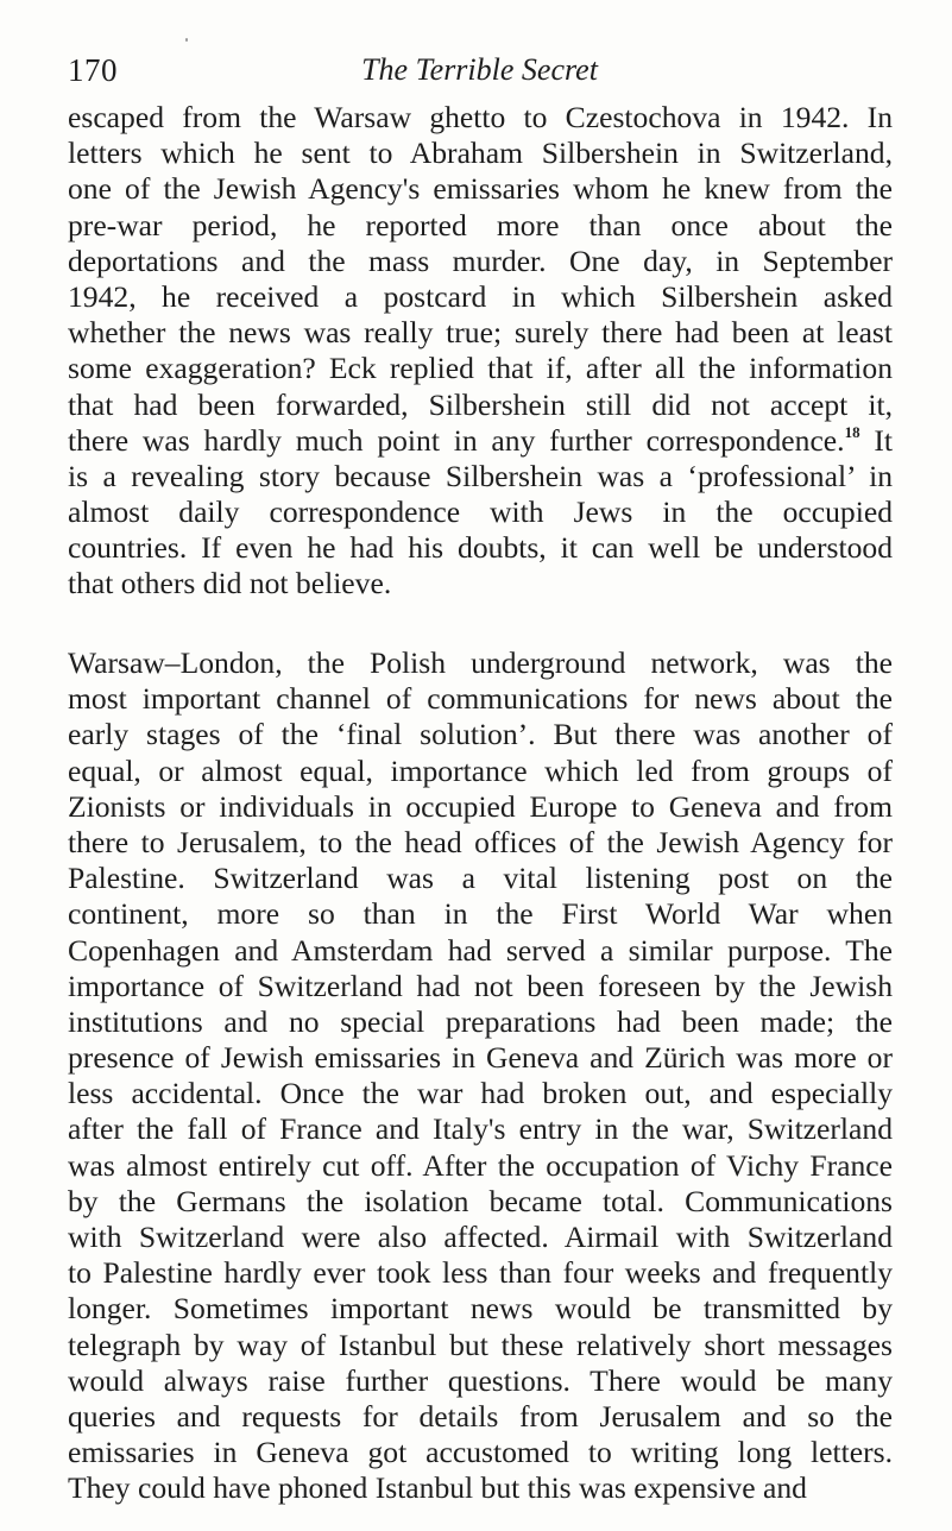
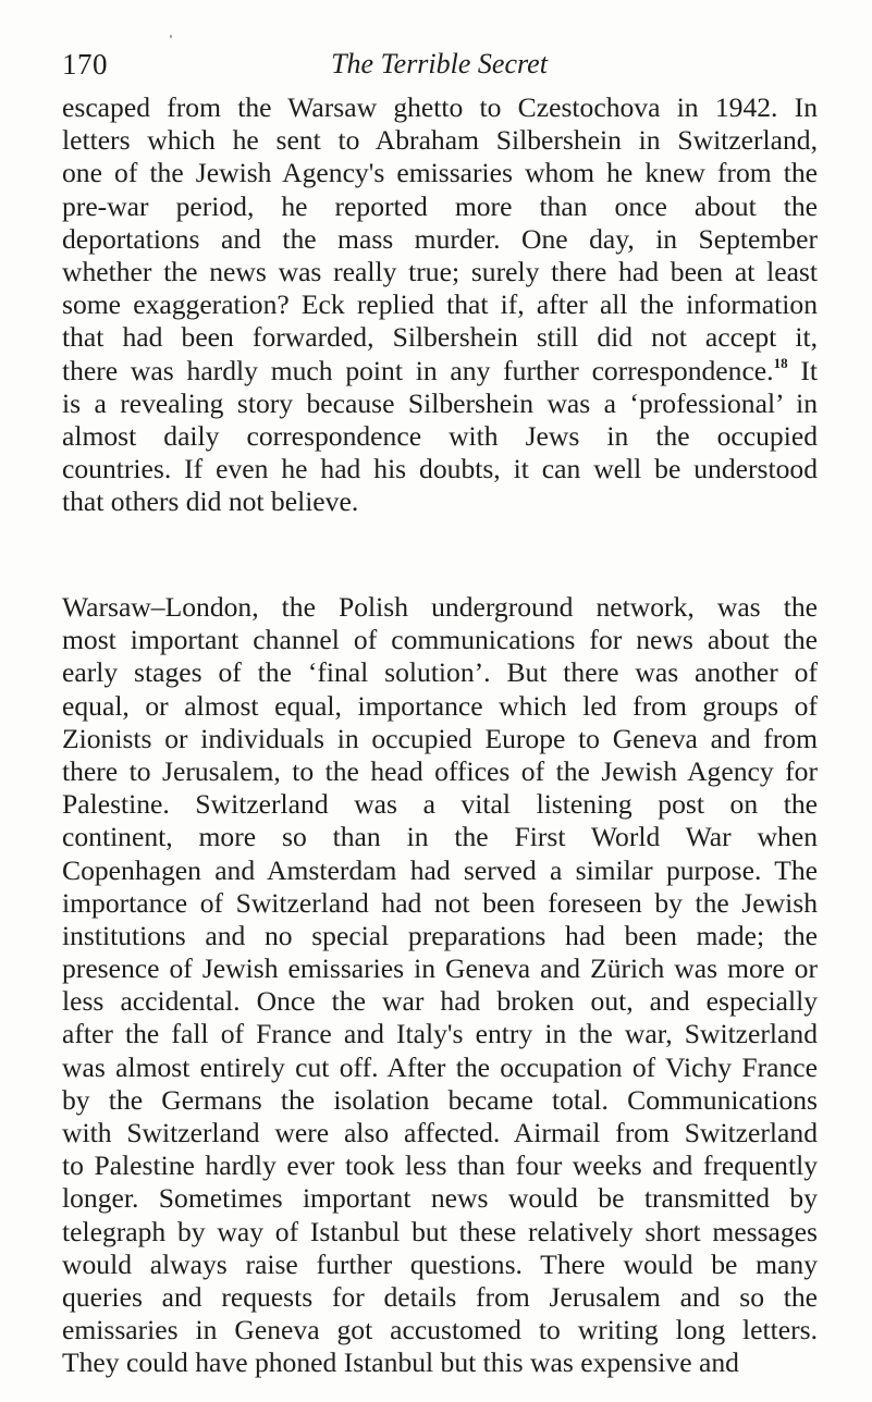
  170
  The Terrible Secret
  escaped from the Warsaw ghetto to Czestochova in 1942. In
  letters which he sent to Abraham Silbershein in Switzerland,
  one of the Jewish Agency's emissaries whom he knew from the
  pre-war period, he reported more than once about the
  deportations and the mass murder. One day, in September
- 1942, he received a postcard in which Silbershein asked
  whether the news was really true; surely there had been at least
  some exaggeration? Eck replied that if, after all the information
  that had been forwarded, Silbershein still did not accept it,
  there was hardly much point in any further correspondence.18 It
  is a revealing story because Silbershein was a ‘professional’ in
  almost daily correspondence with Jews in the occupied
  countries. If even he had his doubts, it can well be understood
  that others did not believe.
  Warsaw–London, the Polish underground network, was the
  most important channel of communications for news about the
  early stages of the ‘final solution’. But there was another of
  equal, or almost equal, importance which led from groups of
  Zionists or individuals in occupied Europe to Geneva and from
  there to Jerusalem, to the head offices of the Jewish Agency for
  Palestine. Switzerland was a vital listening post on the
  continent, more so than in the First World War when
  Copenhagen and Amsterdam had served a similar purpose. The
  importance of Switzerland had not been foreseen by the Jewish
  institutions and no special preparations had been made; the
  presence of Jewish emissaries in Geneva and Zürich was more or
  less accidental. Once the war had broken out, and especially
  after the fall of France and Italy's entry in the war, Switzerland
  was almost entirely cut off. After the occupation of Vichy France
  by the Germans the isolation became total. Communications
- with Switzerland were also affected. Airmail with Switzerland
+ with Switzerland were also affected. Airmail from Switzerland
  to Palestine hardly ever took less than four weeks and frequently
  longer. Sometimes important news would be transmitted by
  telegraph by way of Istanbul but these relatively short messages
  would always raise further questions. There would be many
  queries and requests for details from Jerusalem and so the
  emissaries in Geneva got accustomed to writing long letters.
  They could have phoned Istanbul but this was expensive and
